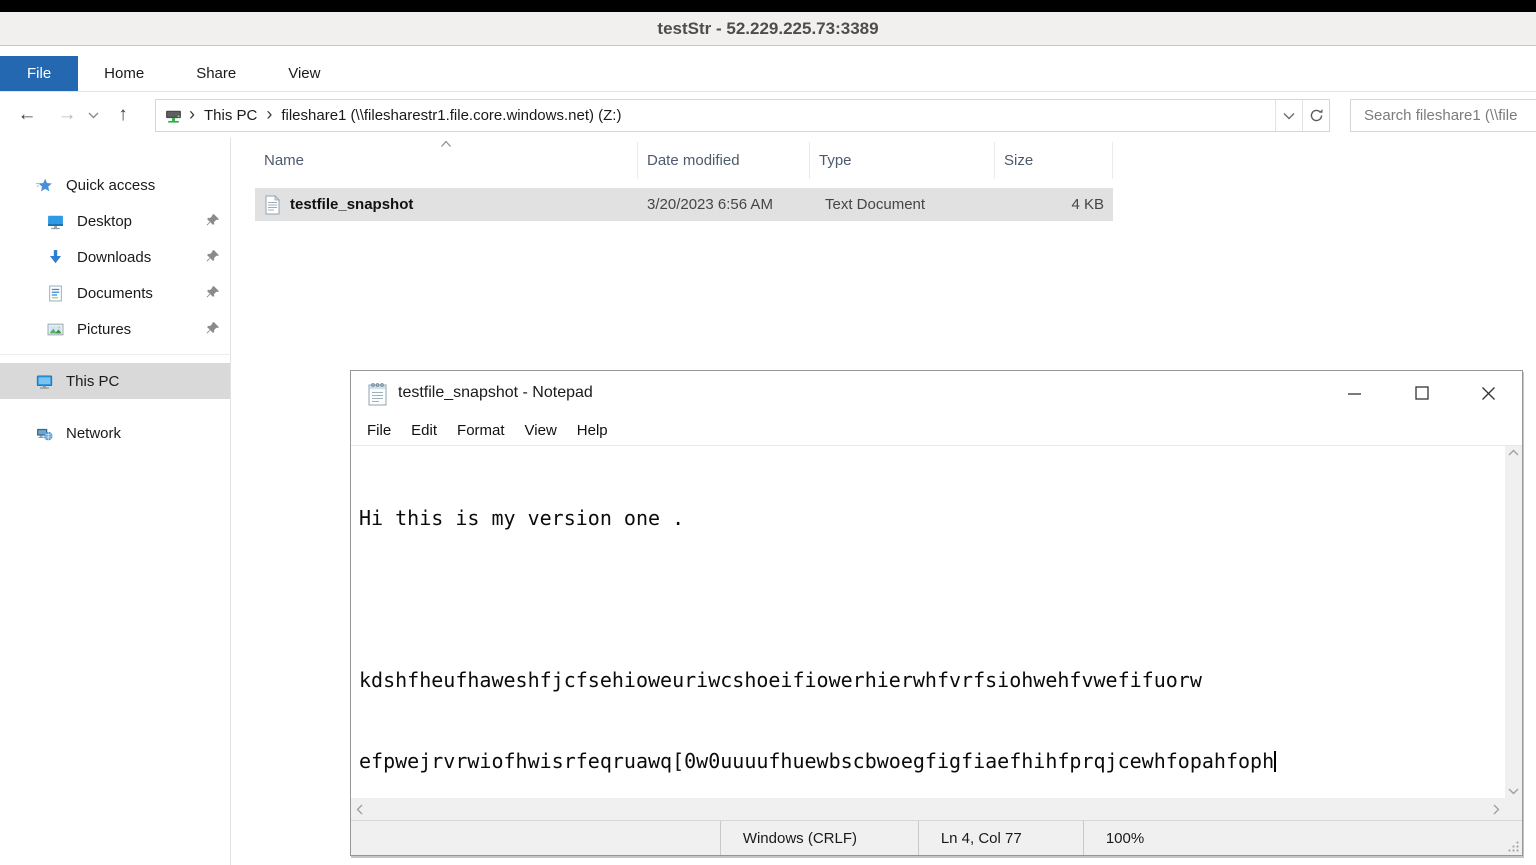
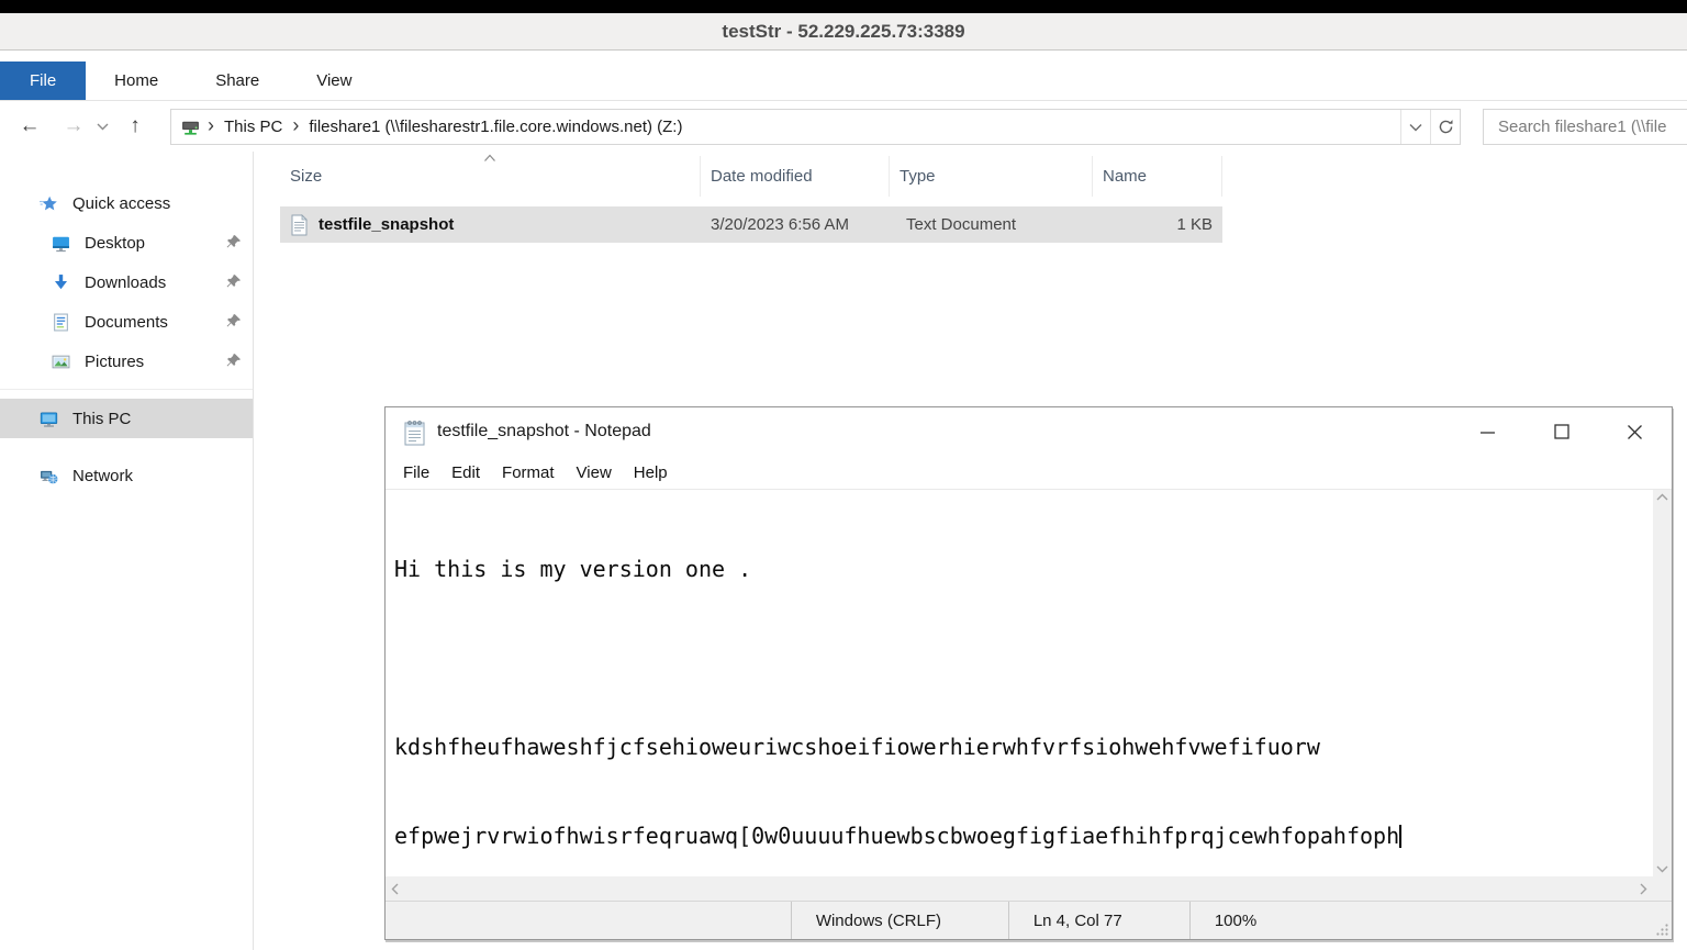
  testStr - 52.229.225.73:3389
  File
  Home
  Share
  View
  ←
  →
  ↑
  ›
  This PC
  ›
  fileshare1 (\\filesharestr1.file.core.windows.net) (Z:)
  Search fileshare1 (\\file
  Quick access
  Desktop
  Downloads
  Documents
  Pictures
  This PC
  Network
- Name
+ Size
  Date modified
  Type
- Size
+ Name
  testfile_snapshot
  3/20/2023 6:56 AM
  Text Document
- 4 KB
+ 1 KB
  testfile_snapshot - Notepad
  File
  Edit
  Format
  View
  Help
  Hi this is my version one .
  kdshfheufhaweshfjcfsehioweuriwcshoeifiowerhierwhfvrfsiohwehfvwefifuorw
  efpwejrvrwiofhwisrfeqruawq[0w0uuuufhuewbscbwoegfigfiaefhihfprqjcewhfopahfoph
  Windows (CRLF)
  Ln 4, Col 77
  100%
